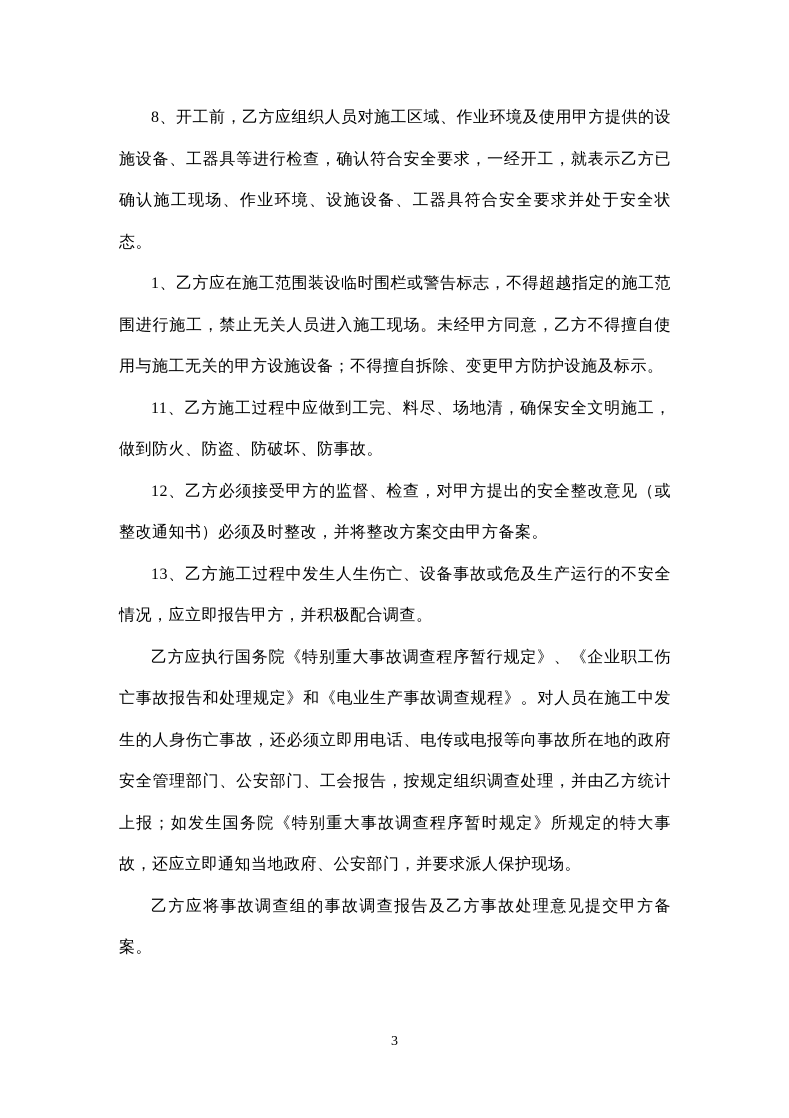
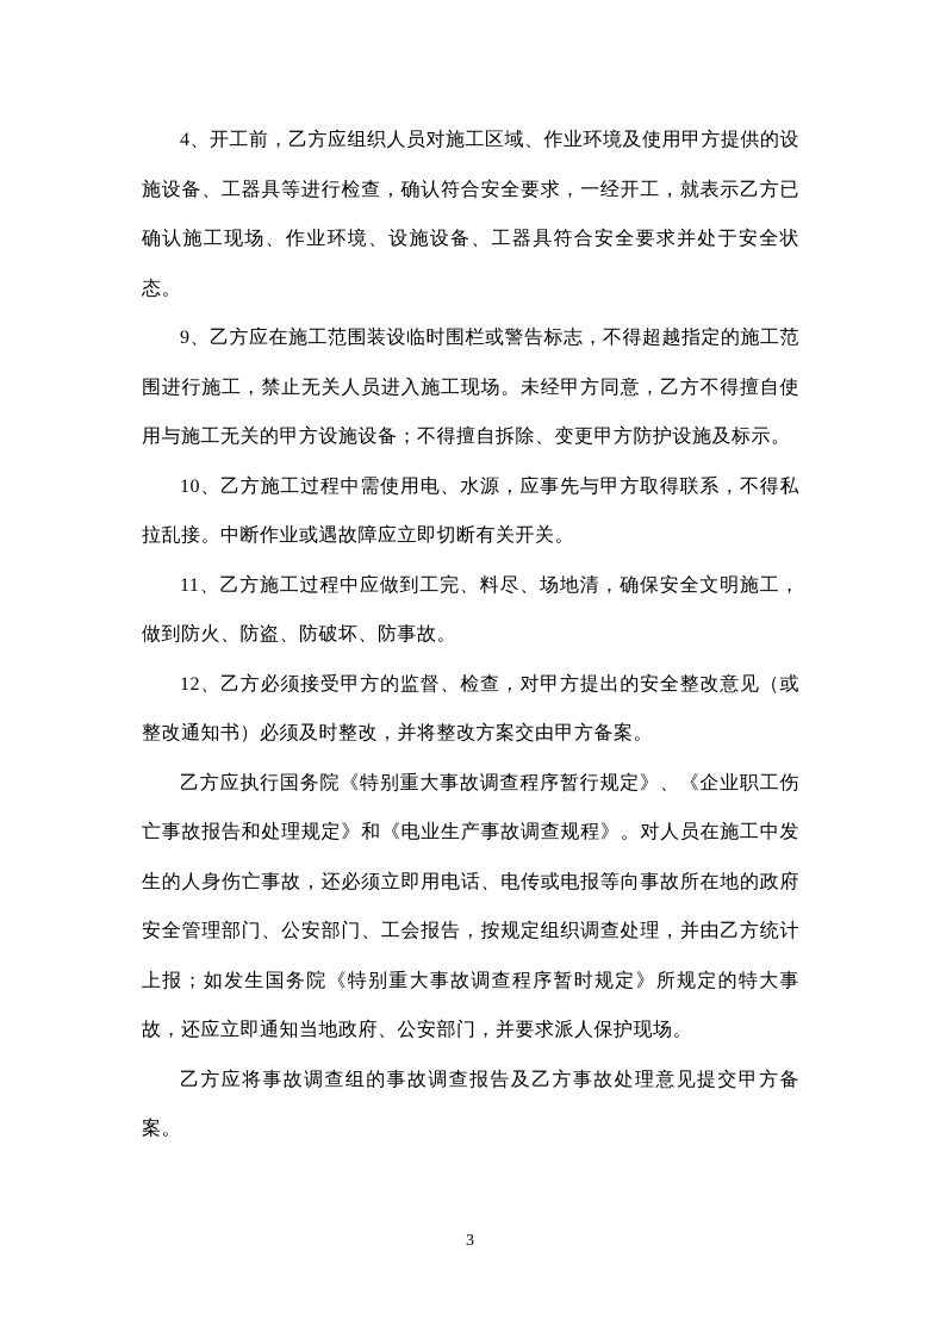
- 8、开工前，乙方应组织人员对施工区域、作业环境及使用甲方提供的设施设备、工器具等进行检查，确认符合安全要求，一经开工，就表示乙方已确认施工现场、作业环境、设施设备、工器具符合安全要求并处于安全状态。
+ 4、开工前，乙方应组织人员对施工区域、作业环境及使用甲方提供的设施设备、工器具等进行检查，确认符合安全要求，一经开工，就表示乙方已确认施工现场、作业环境、设施设备、工器具符合安全要求并处于安全状态。
- 1、乙方应在施工范围装设临时围栏或警告标志，不得超越指定的施工范围进行施工，禁止无关人员进入施工现场。未经甲方同意，乙方不得擅自使用与施工无关的甲方设施设备；不得擅自拆除、变更甲方防护设施及标示。
+ 9、乙方应在施工范围装设临时围栏或警告标志，不得超越指定的施工范围进行施工，禁止无关人员进入施工现场。未经甲方同意，乙方不得擅自使用与施工无关的甲方设施设备；不得擅自拆除、变更甲方防护设施及标示。
+ 10、乙方施工过程中需使用电、水源，应事先与甲方取得联系，不得私拉乱接。中断作业或遇故障应立即切断有关开关。
  11、乙方施工过程中应做到工完、料尽、场地清，确保安全文明施工，做到防火、防盗、防破坏、防事故。
  12、乙方必须接受甲方的监督、检查，对甲方提出的安全整改意见（或整改通知书）必须及时整改，并将整改方案交由甲方备案。
- 13、乙方施工过程中发生人生伤亡、设备事故或危及生产运行的不安全情况，应立即报告甲方，并积极配合调查。
  乙方应执行国务院《特别重大事故调查程序暂行规定》、《企业职工伤亡事故报告和处理规定》和《电业生产事故调查规程》。对人员在施工中发生的人身伤亡事故，还必须立即用电话、电传或电报等向事故所在地的政府安全管理部门、公安部门、工会报告，按规定组织调查处理，并由乙方统计上报；如发生国务院《特别重大事故调查程序暂时规定》所规定的特大事故，还应立即通知当地政府、公安部门，并要求派人保护现场。
  乙方应将事故调查组的事故调查报告及乙方事故处理意见提交甲方备案。
  3
